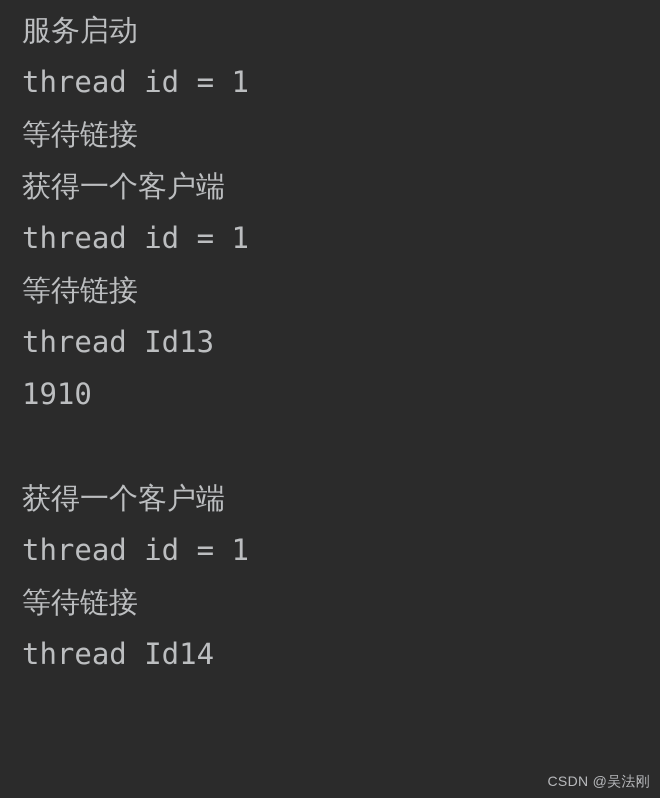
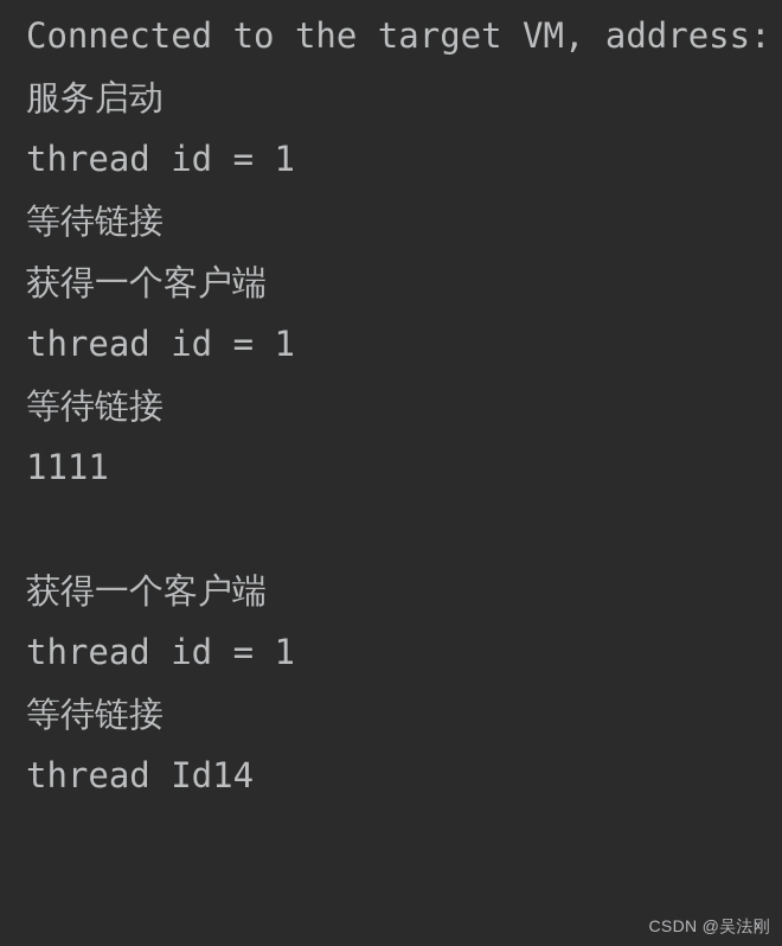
+ Connected to the target VM, address:
  服务启动
  thread id = 1
  等待链接
  获得一个客户端
  thread id = 1
  等待链接
- thread Id13
- 1910
+ 1111
  获得一个客户端
  thread id = 1
  等待链接
  thread Id14
  CSDN @吴法刚
